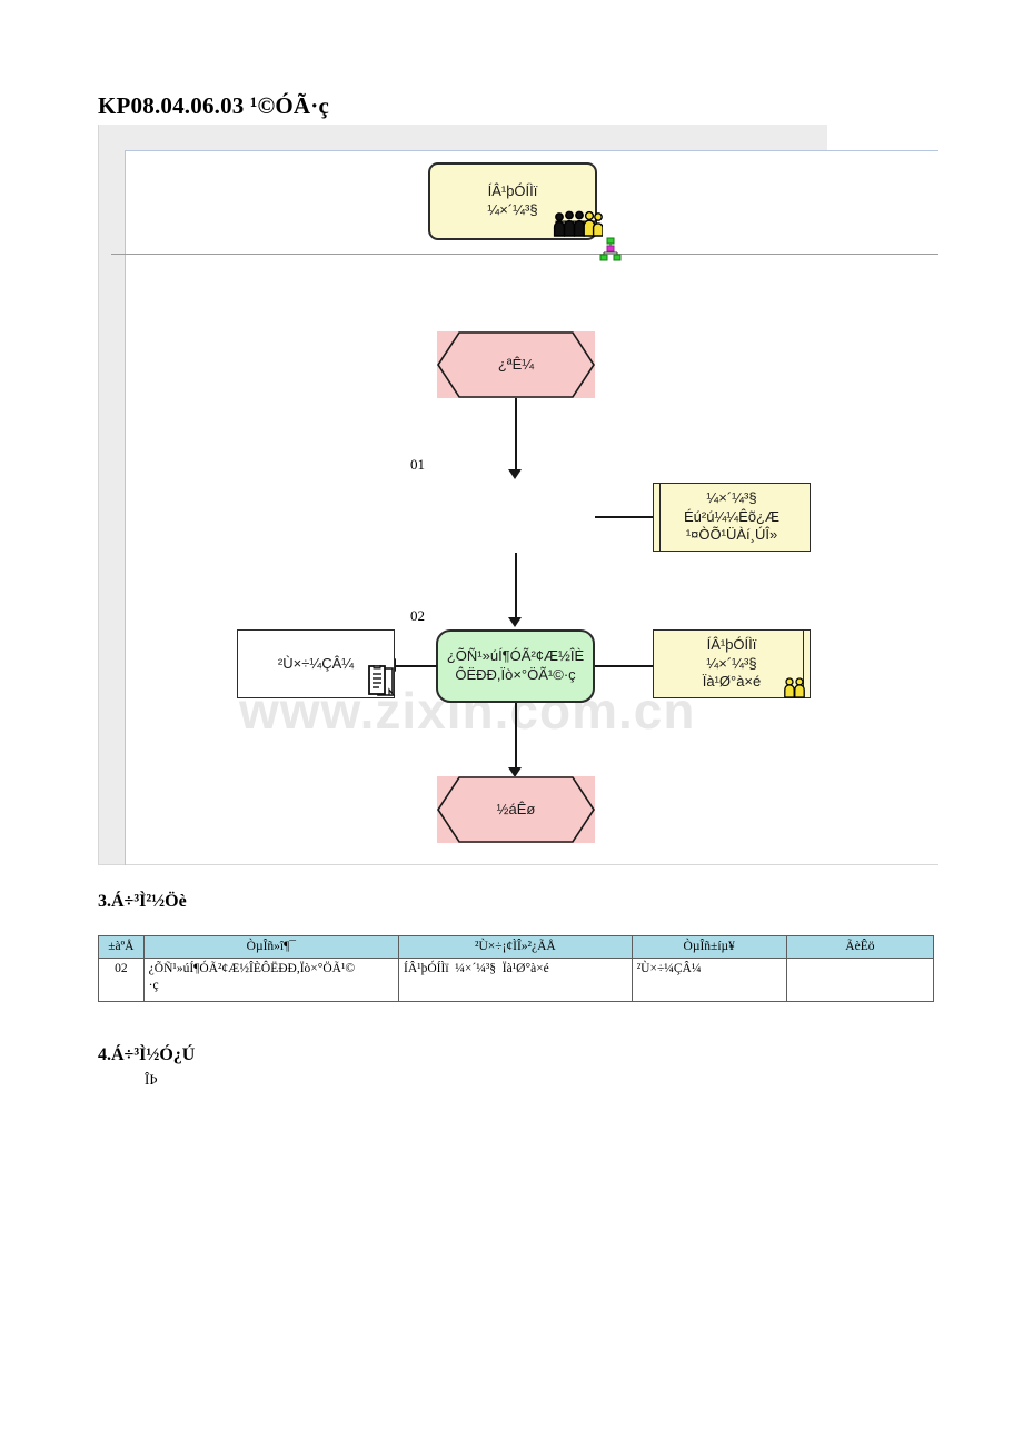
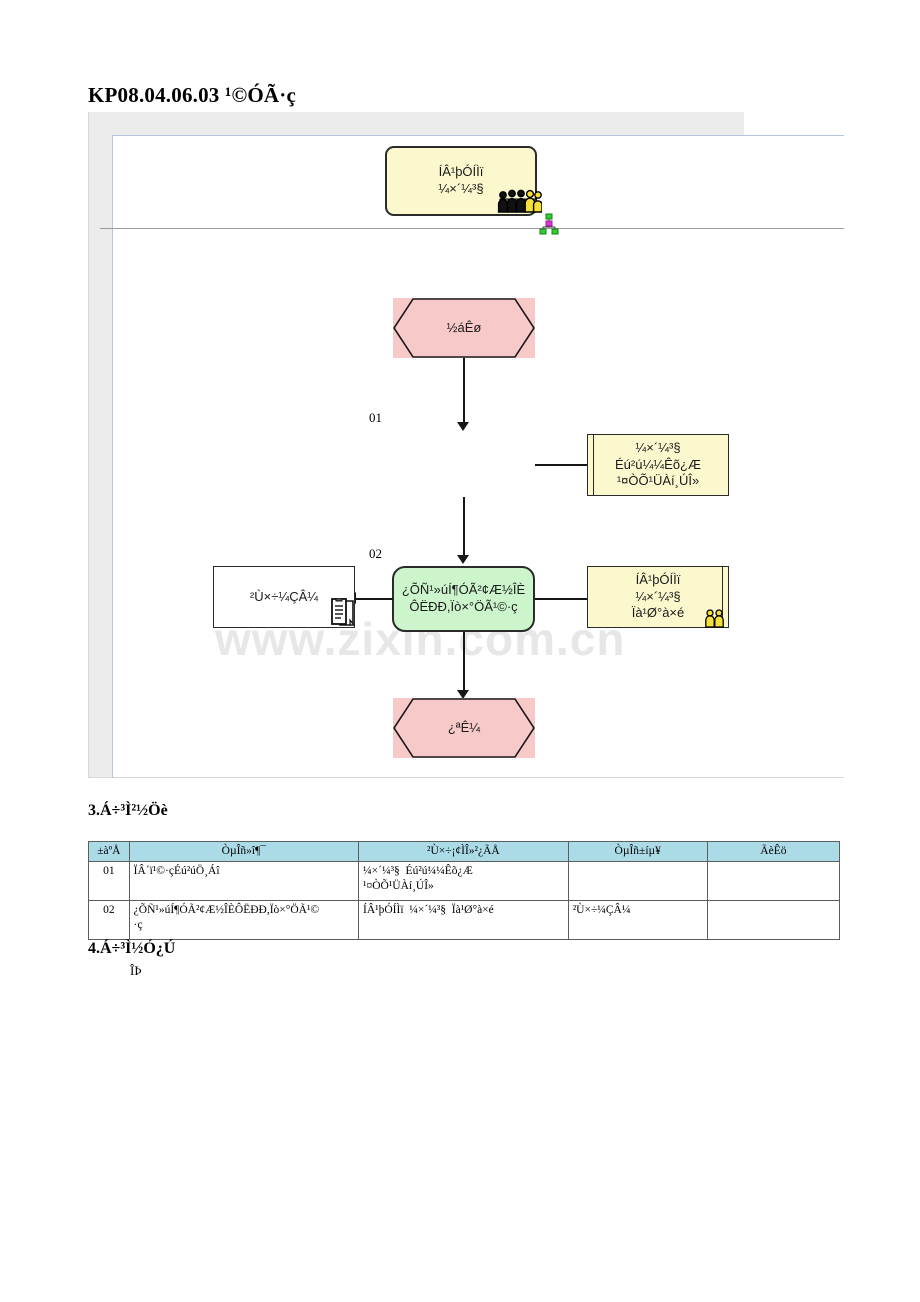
  KP08.04.06.03 ¹©ÓÃ·ç
  www.zixin.com.cn
  ÍÂ¹þÓÍÌï
  ¼×´¼³§
- ¿ªÊ¼
+ ½áÊø
  01
  ¼×´¼³§
  Éú²ú¼¼Êõ¿Æ
  ¹¤ÒÕ¹ÜÀí¸ÚÎ»
  02
  ¿ÕÑ¹»úÍ¶ÓÃ²¢Æ½ÎÈ
  ÔËÐÐ,Ïò×°ÖÃ¹©·ç
  ²Ù×÷¼ÇÂ¼
  ÍÂ¹þÓÍÌï
  ¼×´¼³§
  Ïà¹Ø°à×é
- ½áÊø
+ ¿ªÊ¼
  3.Á÷³Ì²½Öè
  ±àºÅ	ÒµÎñ»î¶¯	²Ù×÷¡¢ÌÎ»²¿ÃÅ	ÒµÎñ±íµ¥	ÃèÊö
+ 01	ÏÂ´ï¹©·çÉú²úÖ¸Áî	¼×´¼³§ Éú²ú¼¼Êõ¿Æ ¹¤ÒÕ¹ÜÀí¸ÚÎ»
  02	¿ÕÑ¹»úÍ¶ÓÃ²¢Æ½ÎÈÔËÐÐ,Ïò×°ÖÃ¹© ·ç	ÍÂ¹þÓÍÌï ¼×´¼³§ Ïà¹Ø°à×é	²Ù×÷¼ÇÂ¼
  4.Á÷³Ì½Ó¿Ú
  ÎÞ
